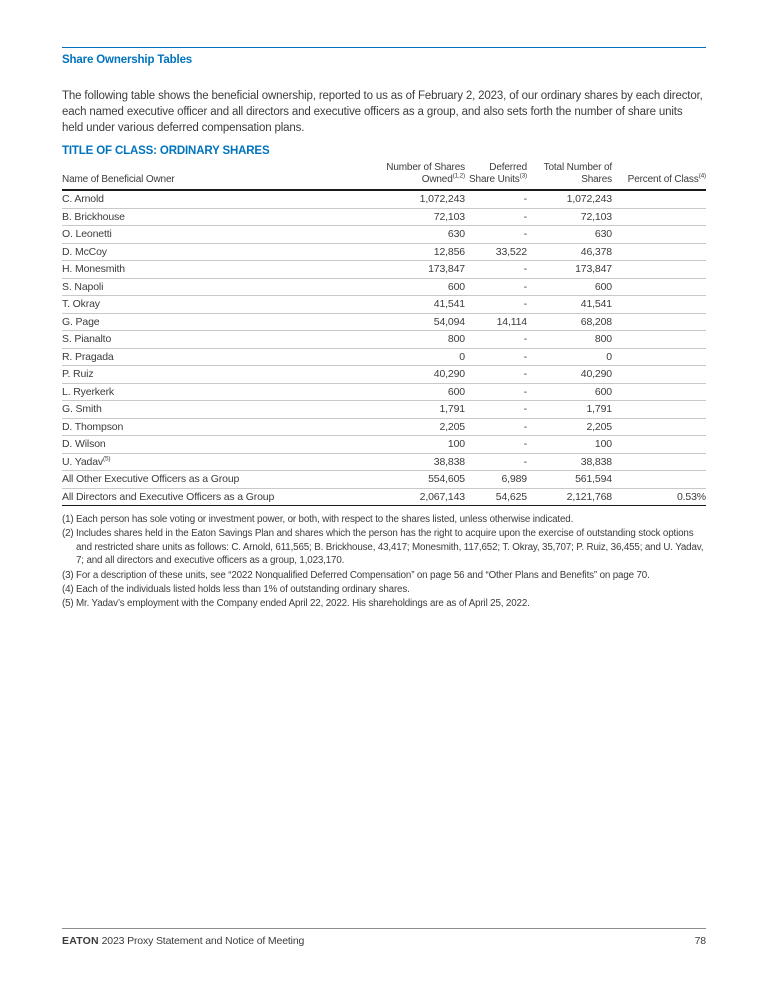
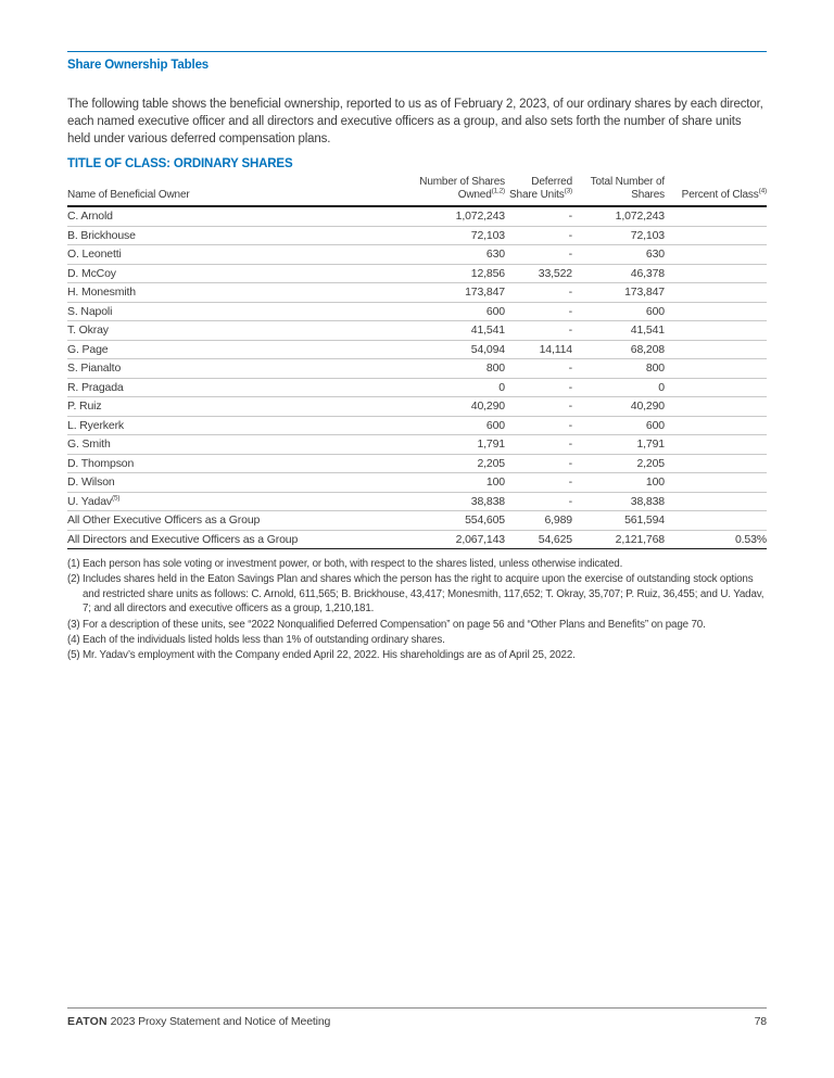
  Share Ownership Tables
  The following table shows the beneficial ownership, reported to us as of February 2, 2023, of our ordinary shares by each director, each named executive officer and all directors and executive officers as a group, and also sets forth the number of share units held under various deferred compensation plans.
  TITLE OF CLASS: ORDINARY SHARES
  Name of Beneficial Owner	Number of SharesOwned	DeferredShare Units	Total Number ofShares	Percent of Class
  C. Arnold	1,072,243	-	1,072,243
  B. Brickhouse	72,103	-	72,103
  O. Leonetti	630	-	630
  D. McCoy	12,856	33,522	46,378
  H. Monesmith	173,847	-	173,847
  S. Napoli	600	-	600
  T. Okray	41,541	-	41,541
  G. Page	54,094	14,114	68,208
  S. Pianalto	800	-	800
  R. Pragada	0	-	0
  P. Ruiz	40,290	-	40,290
  L. Ryerkerk	600	-	600
  G. Smith	1,791	-	1,791
  D. Thompson	2,205	-	2,205
  D. Wilson	100	-	100
  U. Yadav	38,838	-	38,838
  All Other Executive Officers as a Group	554,605	6,989	561,594
  All Directors and Executive Officers as a Group	2,067,143	54,625	2,121,768	0.53%
  (1)
  Each person has sole voting or investment power, or both, with respect to the shares listed, unless otherwise indicated.
  (2)
- Includes shares held in the Eaton Savings Plan and shares which the person has the right to acquire upon the exercise of outstanding stock options and restricted share units as follows: C. Arnold, 611,565; B. Brickhouse, 43,417; Monesmith, 117,652; T. Okray, 35,707; P. Ruiz, 36,455; and U. Yadav, 7; and all directors and executive officers as a group, 1,023,170.
+ Includes shares held in the Eaton Savings Plan and shares which the person has the right to acquire upon the exercise of outstanding stock options and restricted share units as follows: C. Arnold, 611,565; B. Brickhouse, 43,417; Monesmith, 117,652; T. Okray, 35,707; P. Ruiz, 36,455; and U. Yadav, 7; and all directors and executive officers as a group, 1,210,181.
  (3)
  For a description of these units, see “2022 Nonqualified Deferred Compensation” on page 56 and “Other Plans and Benefits” on page 70.
  (4)
  Each of the individuals listed holds less than 1% of outstanding ordinary shares.
  (5)
  Mr. Yadav’s employment with the Company ended April 22, 2022. His shareholdings are as of April 25, 2022.
  EATON 2023 Proxy Statement and Notice of Meeting
  78
